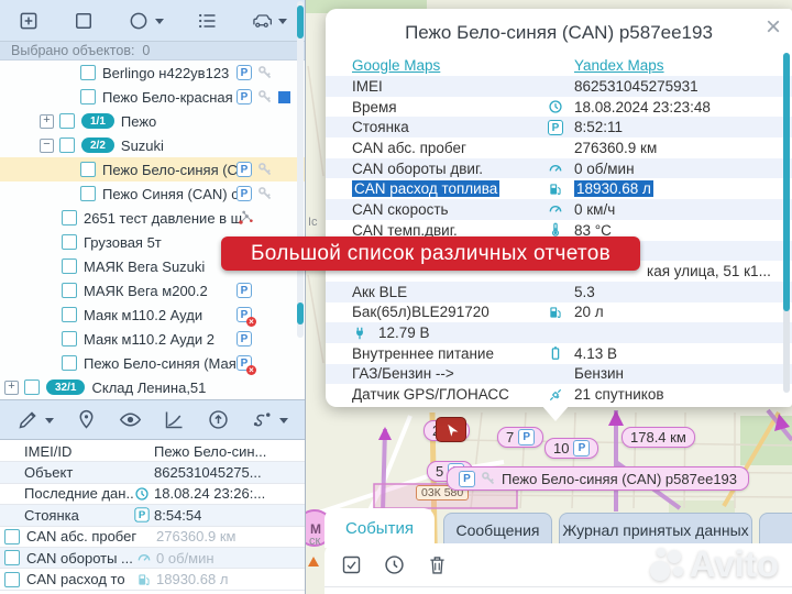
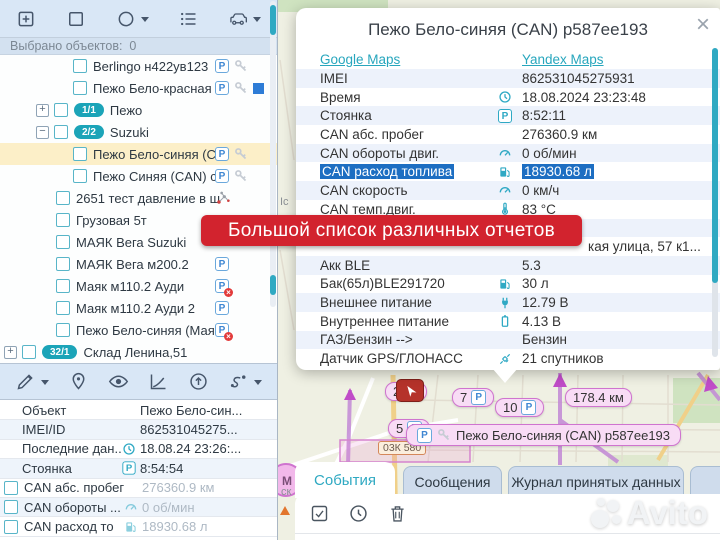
  М
  Іс
  ск
  Выбрано объектов: 0
  Berlingo н422ув123
  P
  Пежо Бело-красная
  P
  +
  1/1
  Пежо
  −
  2/2
  Suzuki
  Пежо Бело-синяя (С
  P
  Пежо Синяя (CAN) с
  P
  2651 тест давление в ш
  Грузовая 5т
  МАЯК Вега Suzuki
  МАЯК Вега м200.2
  P
  Маяк м110.2 Ауди
  P
  Маяк м110.2 Ауди 2
  P
  Пежо Бело-синяя (Мая
  P
  +
  32/1
  Склад Ленина,51
- IMEI/ID
+ Объект
  Пежо Бело-син...
- Объект
+ IMEI/ID
  862531045275...
  Последние дан..
  18.08.24 23:26:...
  Стоянка
  P
  8:54:54
  CAN абс. пробег
  276360.9 км
  CAN обороты ...
  0 об/мин
  CAN расход то
  18930.68 л
  Пежо Бело-синяя (CAN) p587ee193
  ×
  Google Maps
  Yandex Maps
  IMEI
  862531045275931
  Время
  18.08.2024 23:23:48
  Стоянка
  P
  8:52:11
  CAN абс. пробег
  276360.9 км
  CAN обороты двиг.
  0 об/мин
  CAN расход топлива
  18930.68 л
  CAN скорость
  0 км/ч
  CAN темп.двиг.
  83 °C
- кая улица, 51 к1...
+ кая улица, 57 к1...
  Акк BLE
  5.3
  Бак(65л)BLE291720
- 20 л
+ 30 л
+ Внешнее питание
  12.79 В
  Внутреннее питание
  4.13 В
  ГАЗ/Бензин -->
  Бензин
  Датчик GPS/ГЛОНАСС
  21 спутников
  7
  P
  10
  P
  178.4 км
  5
  P
  Пежо Бело-синяя (CAN) p587ee193
  03К 580
  События
  Сообщения
  Журнал принятых данных
  Avito
  Большой список различных отчетов
